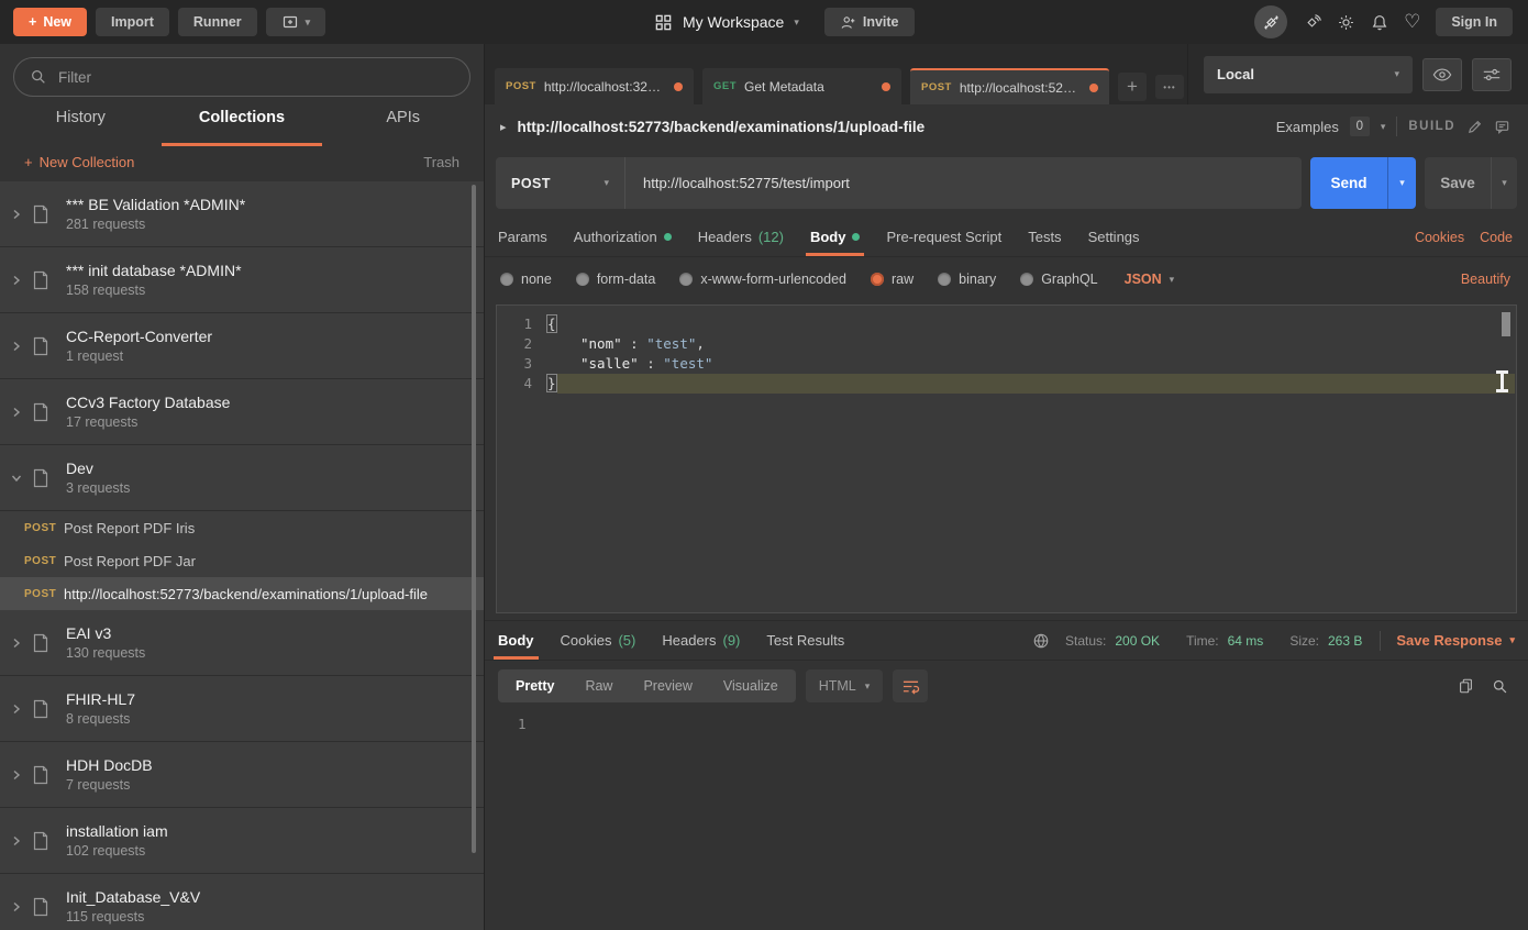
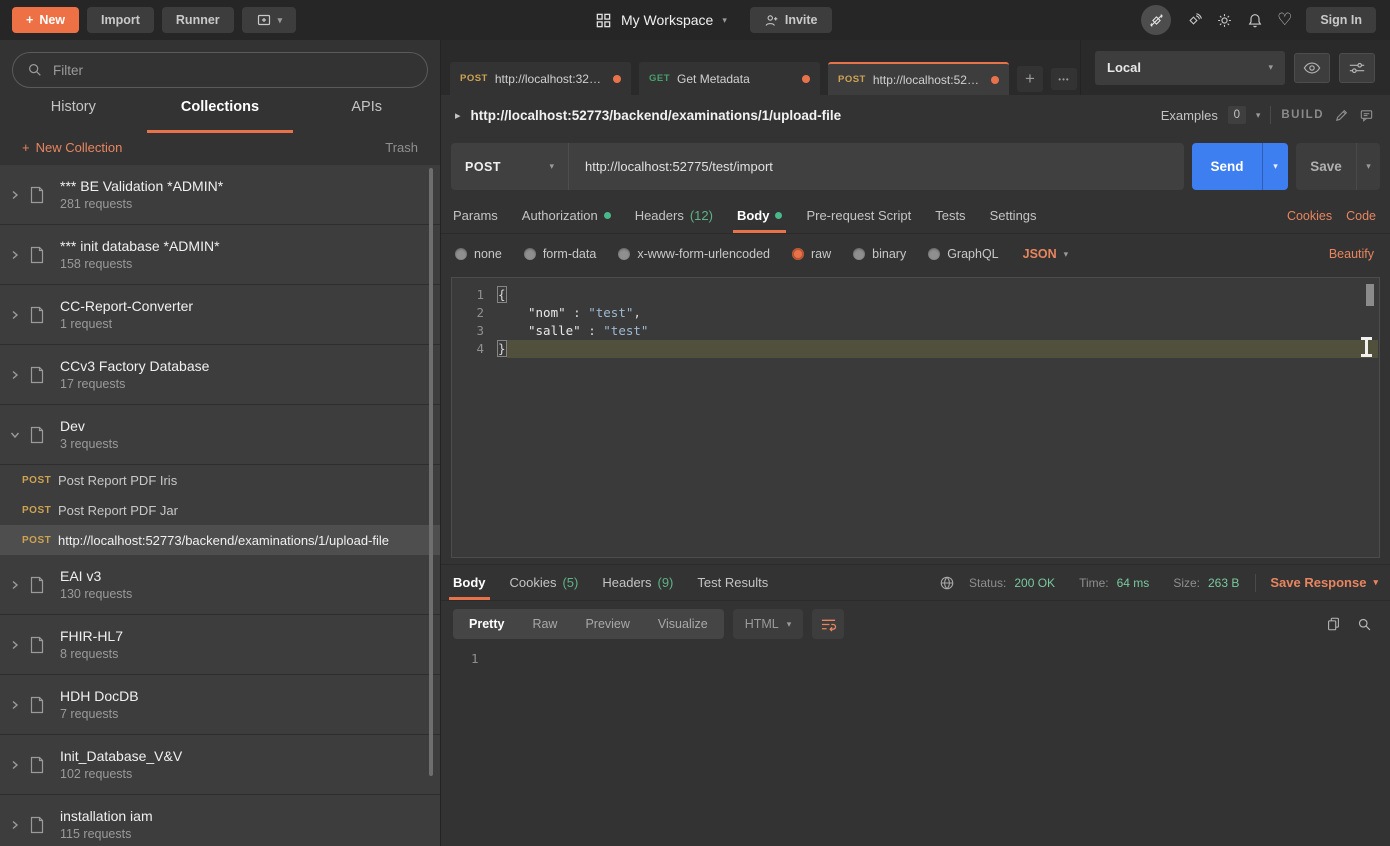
  +
  New
  Import
  Runner
  ▾
  My Workspace
  ▾
  Invite
  ♡
  Sign In
  Filter
  History
  Collections
  APIs
  +
  New Collection
  Trash
  *** BE Validation *ADMIN*
  281 requests
  *** init database *ADMIN*
  158 requests
  CC-Report-Converter
  1 request
  CCv3 Factory Database
  17 requests
  Dev
  3 requests
  POST
  Post Report PDF Iris
  POST
  Post Report PDF Jar
  POST
  http://localhost:52773/backend/examinations/1/upload-file
  EAI v3
  130 requests
  FHIR-HL7
  8 requests
  HDH DocDB
  7 requests
- installation iam
+ Init_Database_V&V
  102 requests
- Init_Database_V&V
+ installation iam
  115 requests
  POST
  http://localhost:32783
  GET
  Get Metadata
  POST
  http://localhost:52773
  +
  •••
  Local
  ▾
  ▸
  http://localhost:52773/backend/examinations/1/upload-file
  Examples
  0
  ▾
  BUILD
  POST
  ▾
  http://localhost:52775/test/import
  Send
  ▾
  Save
  ▾
  Params
  Authorization
  Headers
  (12)
  Body
  Pre-request Script
  Tests
  Settings
  Cookies
  Code
  none
  form-data
  x-www-form-urlencoded
  raw
  binary
  GraphQL
  JSON
  ▾
  Beautify
  1
  {
  2
  "nom" : "test",
  3
  "salle" : "test"
  4
  }
  Body
  Cookies
  (5)
  Headers
  (9)
  Test Results
  Status:
  200 OK
  Time:
  64 ms
  Size:
  263 B
  Save Response
  ▾
  Pretty
  Raw
  Preview
  Visualize
  HTML
  ▾
  1
